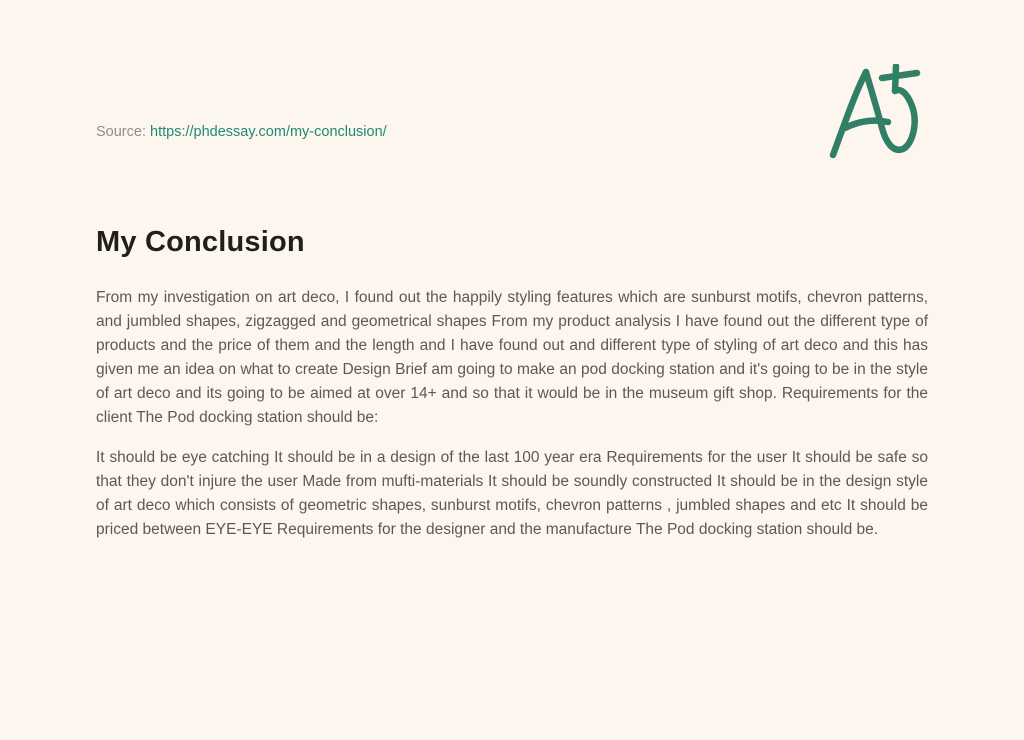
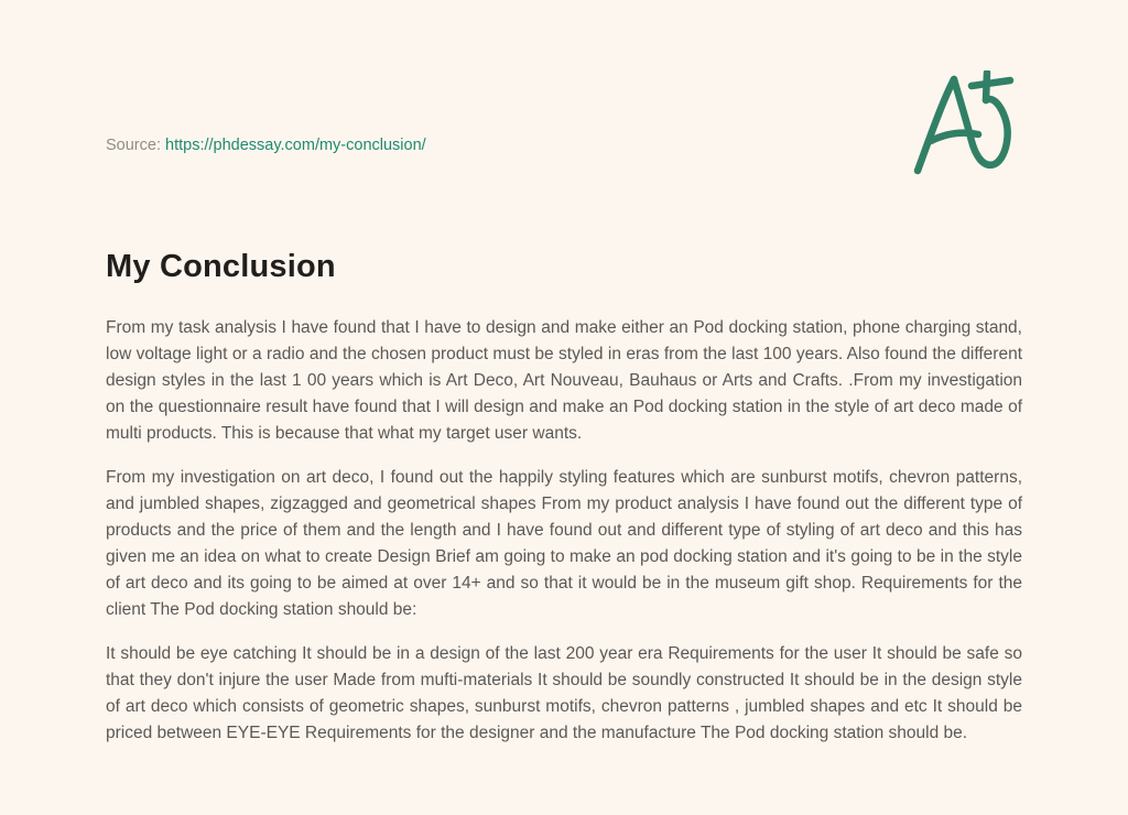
  Source: https://phdessay.com/my-conclusion/
  My Conclusion
+ From my task analysis I have found that I have to design and make either an Pod docking station, phone charging stand, low voltage light or a radio and the chosen product must be styled in eras from the last 100 years. Also found the different design styles in the last 1 00 years which is Art Deco, Art Nouveau, Bauhaus or Arts and Crafts. .From my investigation on the questionnaire result have found that I will design and make an Pod docking station in the style of art deco made of multi products. This is because that what my target user wants.
  From my investigation on art deco, I found out the happily styling features which are sunburst motifs, chevron patterns, and jumbled shapes, zigzagged and geometrical shapes From my product analysis I have found out the different type of products and the price of them and the length and I have found out and different type of styling of art deco and this has given me an idea on what to create Design Brief am going to make an pod docking station and it's going to be in the style of art deco and its going to be aimed at over 14+ and so that it would be in the museum gift shop. Requirements for the client The Pod docking station should be:
- It should be eye catching It should be in a design of the last 100 year era Requirements for the user It should be safe so that they don't injure the user Made from mufti-materials It should be soundly constructed It should be in the design style of art deco which consists of geometric shapes, sunburst motifs, chevron patterns , jumbled shapes and etc It should be priced between EYE-EYE Requirements for the designer and the manufacture The Pod docking station should be.
+ It should be eye catching It should be in a design of the last 200 year era Requirements for the user It should be safe so that they don't injure the user Made from mufti-materials It should be soundly constructed It should be in the design style of art deco which consists of geometric shapes, sunburst motifs, chevron patterns , jumbled shapes and etc It should be priced between EYE-EYE Requirements for the designer and the manufacture The Pod docking station should be.
